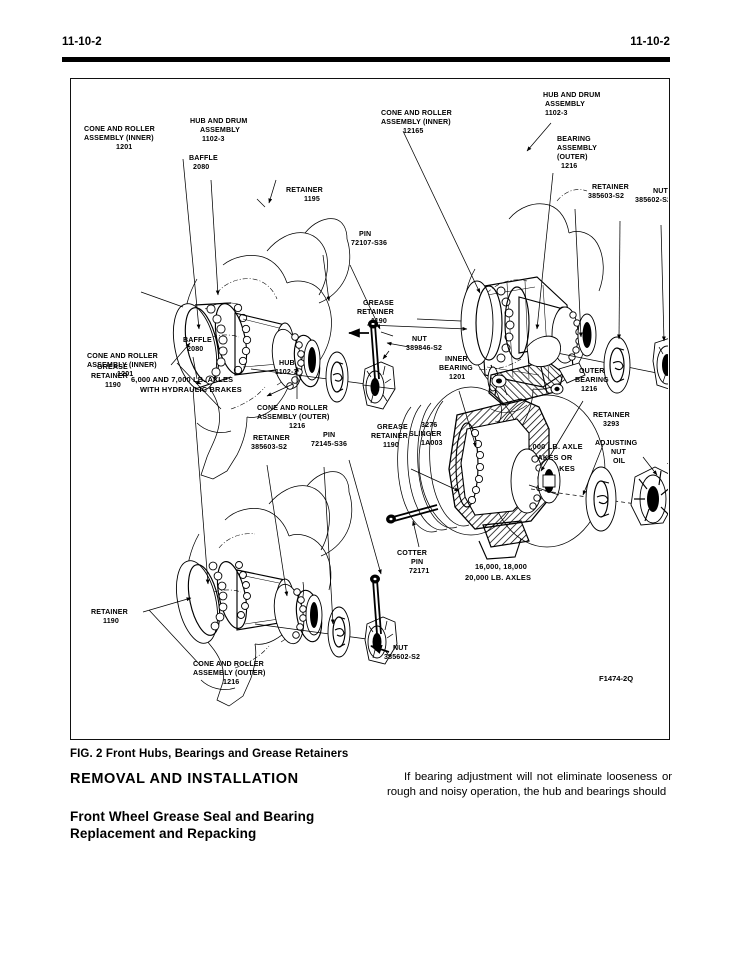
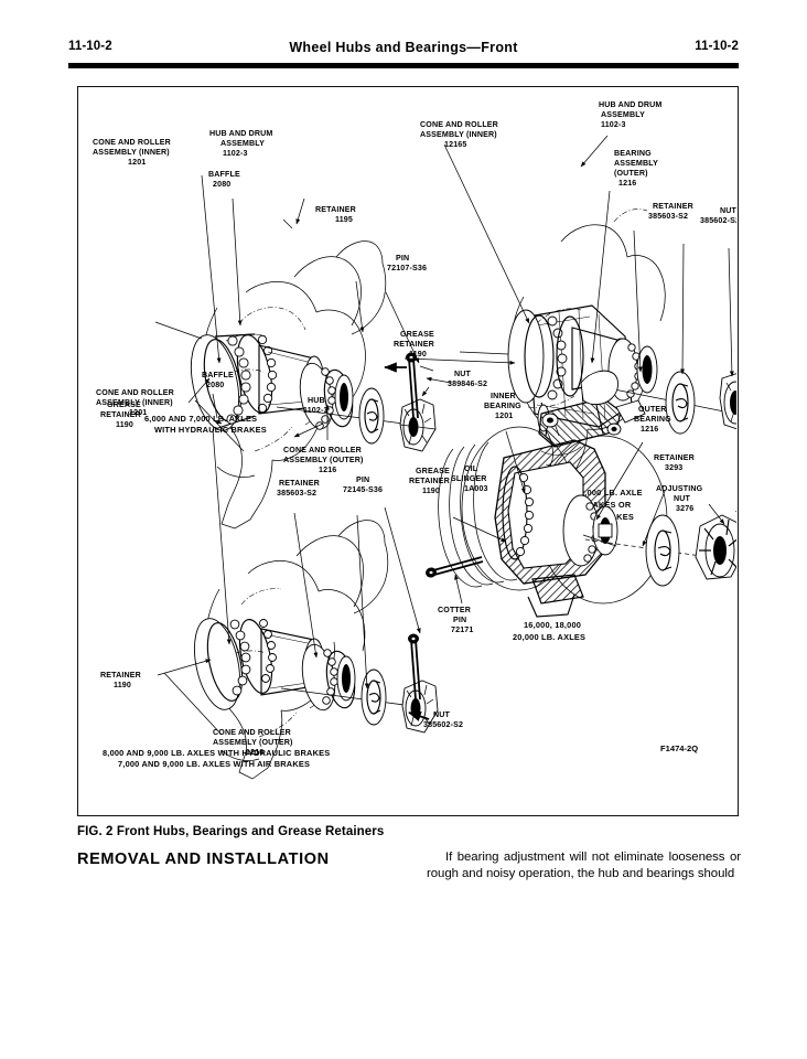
  11-10-2
+ Wheel Hubs and Bearings—Front
  11-10-2
  CONE AND ROLLER
  ASSEMBLY (INNER)
  1201
  BAFFLE
  2080
  HUB AND DRUM
  ASSEMBLY
  1102-3
  RETAINER
  1195
  PIN
  72107-S36
  NUT
  389846-S2
  CONE AND ROLLER
  ASSEMBLY (OUTER)
  1216
  GREASE
  RETAINER
  1190
  6,000 AND 7,000 LB. AXLES
  WITH HYDRAULIC BRAKES
  CONE AND ROLLER
  ASSEMBLY (INNER)
  12165
  HUB AND DRUM
  ASSEMBLY
  1102-3
  BEARING
  ASSEMBLY
  (OUTER)
  1216
  RETAINER
  385603-S2
  NUT
  385602-S
  GREASE
  RETAINER
  1190
- 3276
+ OIL
  SLNGER
  1A003
  BAFFLE
  2080
  CONE AND ROLLER
  ASSEMBLY (INNER)
  1201
  HUB
  1102-3
  RETAINER
  385603-S2
  PIN
  72145-S36
  NUT
  385602-S2
  CONE AND ROLLER
  ASSEMBLY (OUTER)
  1216
  RETAINER
  1190
+ 8,000 AND 9,000 LB. AXLES WITH HYDRAULIC BRAKES
+ 7,000 AND 9,000 LB. AXLES WITH AIR BRAKES
  INNER
  BEARING
  1201
  OUTER
  BEARING
  1216
  RETAINER
  3293
  ADJUSTING
  NUT
- OIL
+ 3276
  GREASE
  RETAINER
  1190
  COTTER
  PIN
  72171
  16,000, 18,000
  20,000 LB. AXLES
  F1474-2Q
  FIG. 2 Front Hubs, Bearings and Grease Retainers
  REMOVAL AND INSTALLATION
- Front Wheel Grease Seal and Bearing
- Replacement and Repacking
  If bearing adjustment will not eliminate looseness or rough and noisy operation, the hub and bearings should
